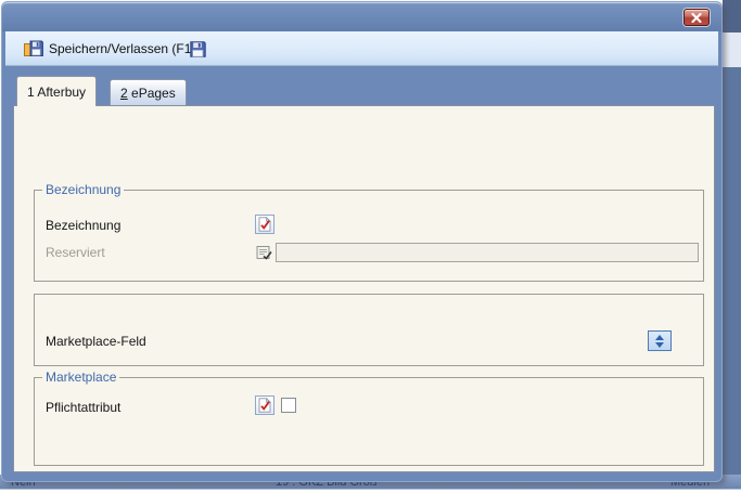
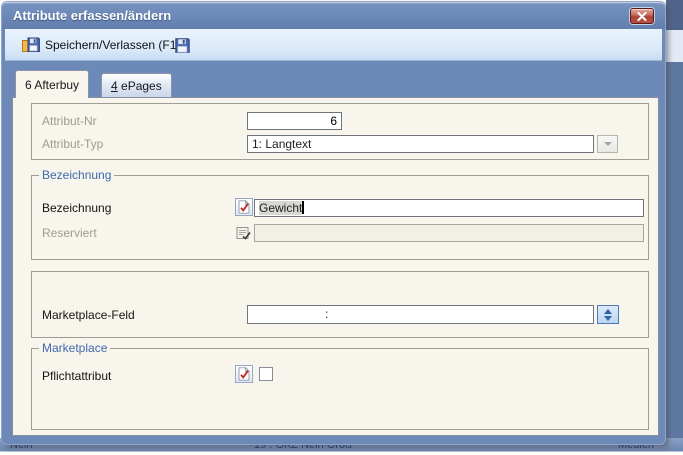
  Nein
- 19 : GKZ Bild Groß
+ 19 : GKZ Nein Groß
  Medien
+ Attribute erfassen/ändern
  Speichern/Verlassen (F1
- 1 Afterbuy
+ 6 Afterbuy
- 2 ePages
+ 4 ePages
+ Attribut-Nr
+ 6
+ Attribut-Typ
+ 1: Langtext
  Bezeichnung
  Bezeichnung
+ Gewicht
  Reserviert
  Marketplace-Feld
+ :
  Marketplace
  Pflichtattribut
